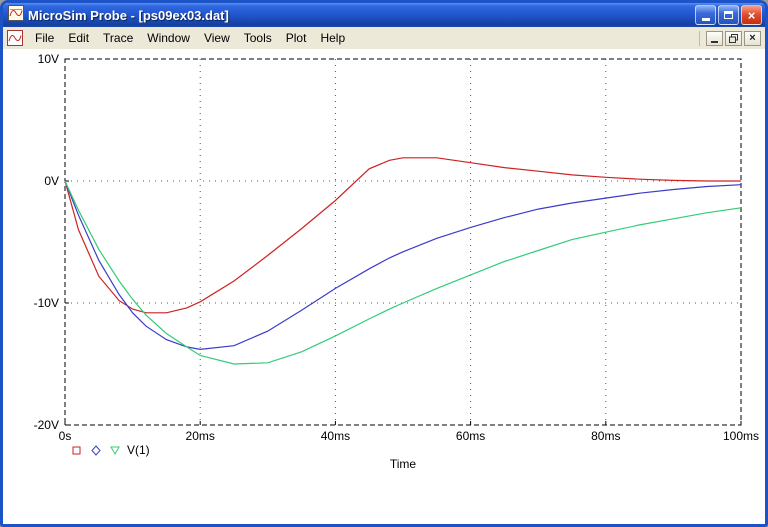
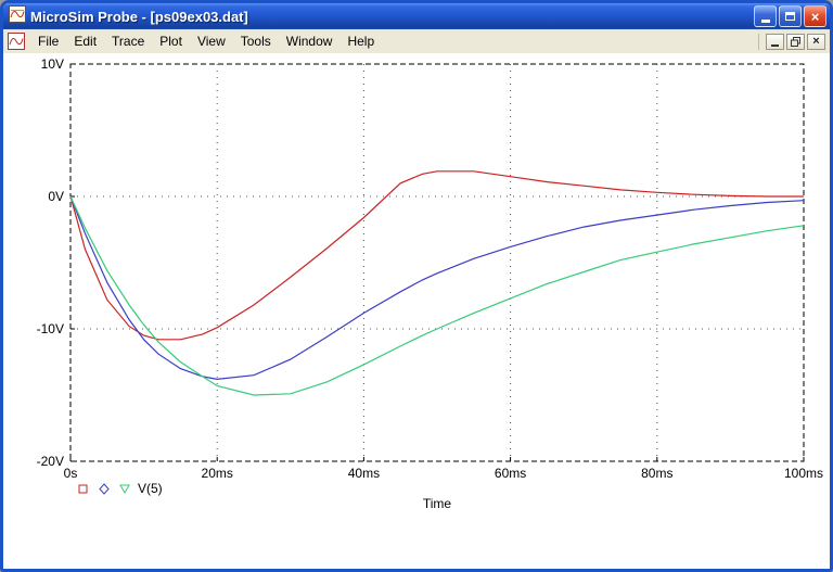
  MicroSim Probe - [ps09ex03.dat]
  ×
  File
  Edit
  Trace
- Window
+ Plot
  View
  Tools
- Plot
+ Window
  Help
  ×
  10V
  0V
  -10V
  -20V
  0s
  20ms
  40ms
  60ms
  80ms
  100ms
- V(1)
+ V(5)
  Time
